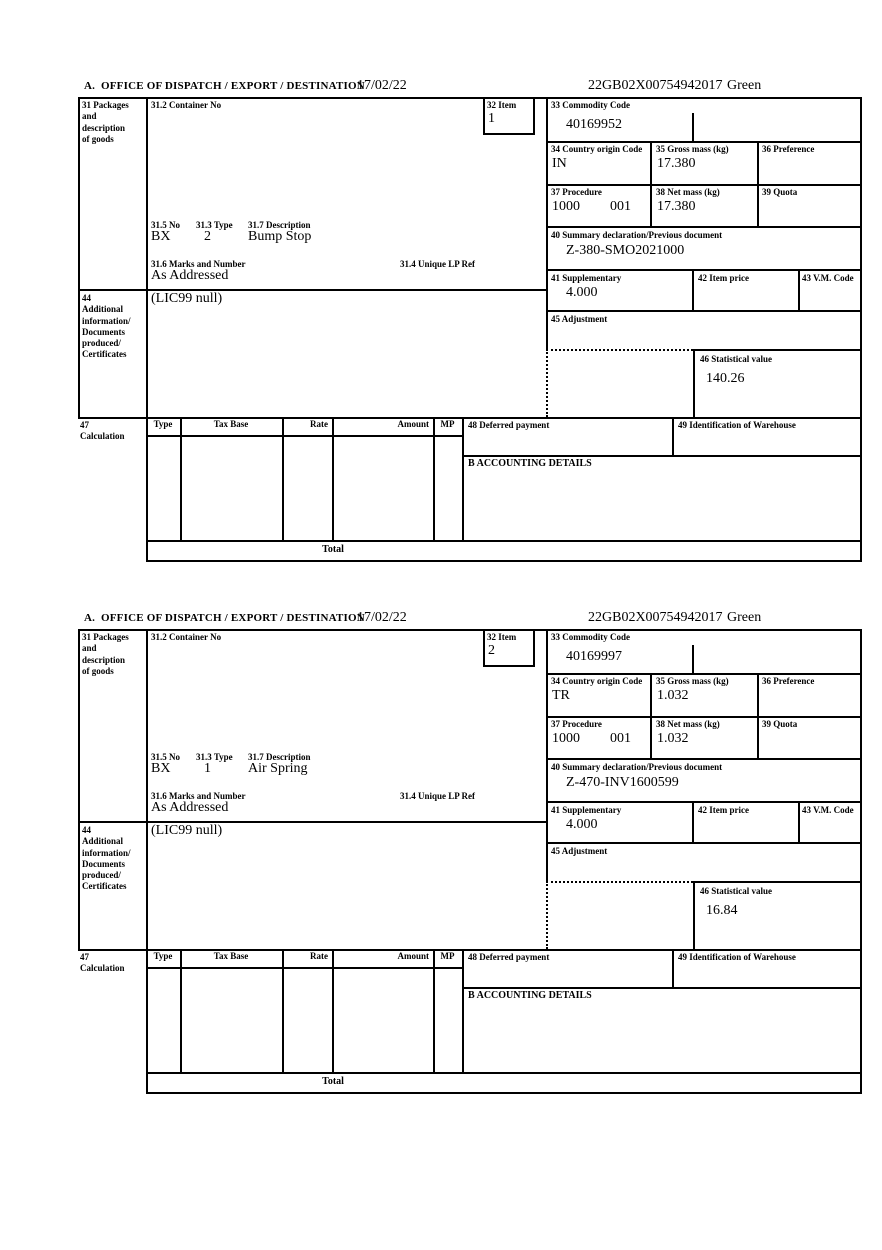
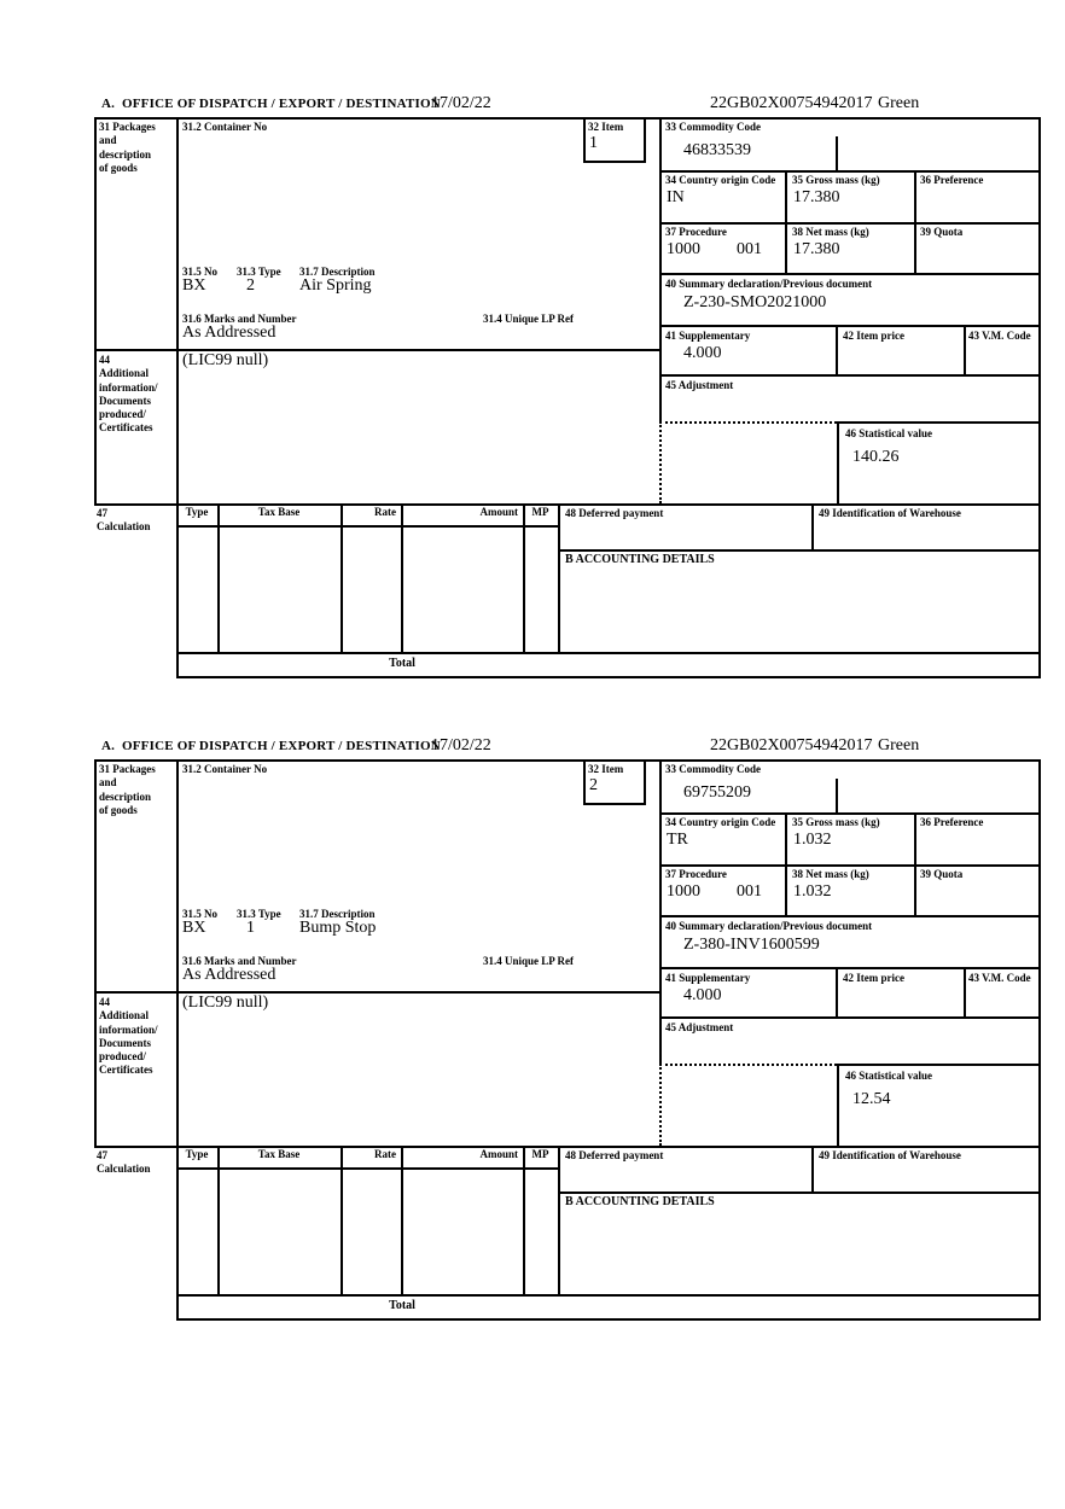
  A. OFFICE OF DISPATCH / EXPORT / DESTINATION
  17/02/22
  22GB02X00754942017
  Green
  31 Packages
  and
  description
  of goods
  44
  Additional
  information/
  Documents
  produced/
  Certificates
  47
  Calculation
  31.2 Container No
  32 Item
  1
  33 Commodity Code
- 40169952
+ 46833539
  34 Country origin Code
  IN
  35 Gross mass (kg)
  17.380
  36 Preference
  37 Procedure
  1000
  001
  38 Net mass (kg)
  17.380
  39 Quota
  31.5 No
  31.3 Type
  31.7 Description
  BX
  2
- Bump Stop
+ Air Spring
  31.6 Marks and Number
  As Addressed
  31.4 Unique LP Ref
  (LIC99 null)
  40 Summary declaration/Previous document
- Z-380-SMO2021000
+ Z-230-SMO2021000
  41 Supplementary
  4.000
  42 Item price
  43 V.M. Code
  45 Adjustment
  46 Statistical value
  140.26
  Type
  Tax Base
  Rate
  Amount
  MP
  48 Deferred payment
  49 Identification of Warehouse
  B ACCOUNTING DETAILS
  Total
  A. OFFICE OF DISPATCH / EXPORT / DESTINATION
  17/02/22
  22GB02X00754942017
  Green
  31 Packages
  and
  description
  of goods
  44
  Additional
  information/
  Documents
  produced/
  Certificates
  47
  Calculation
  31.2 Container No
  32 Item
  2
  33 Commodity Code
- 40169997
+ 69755209
  34 Country origin Code
  TR
  35 Gross mass (kg)
  1.032
  36 Preference
  37 Procedure
  1000
  001
  38 Net mass (kg)
  1.032
  39 Quota
  31.5 No
  31.3 Type
  31.7 Description
  BX
  1
- Air Spring
+ Bump Stop
  31.6 Marks and Number
  As Addressed
  31.4 Unique LP Ref
  (LIC99 null)
  40 Summary declaration/Previous document
- Z-470-INV1600599
+ Z-380-INV1600599
  41 Supplementary
  4.000
  42 Item price
  43 V.M. Code
  45 Adjustment
  46 Statistical value
- 16.84
+ 12.54
  Type
  Tax Base
  Rate
  Amount
  MP
  48 Deferred payment
  49 Identification of Warehouse
  B ACCOUNTING DETAILS
  Total
